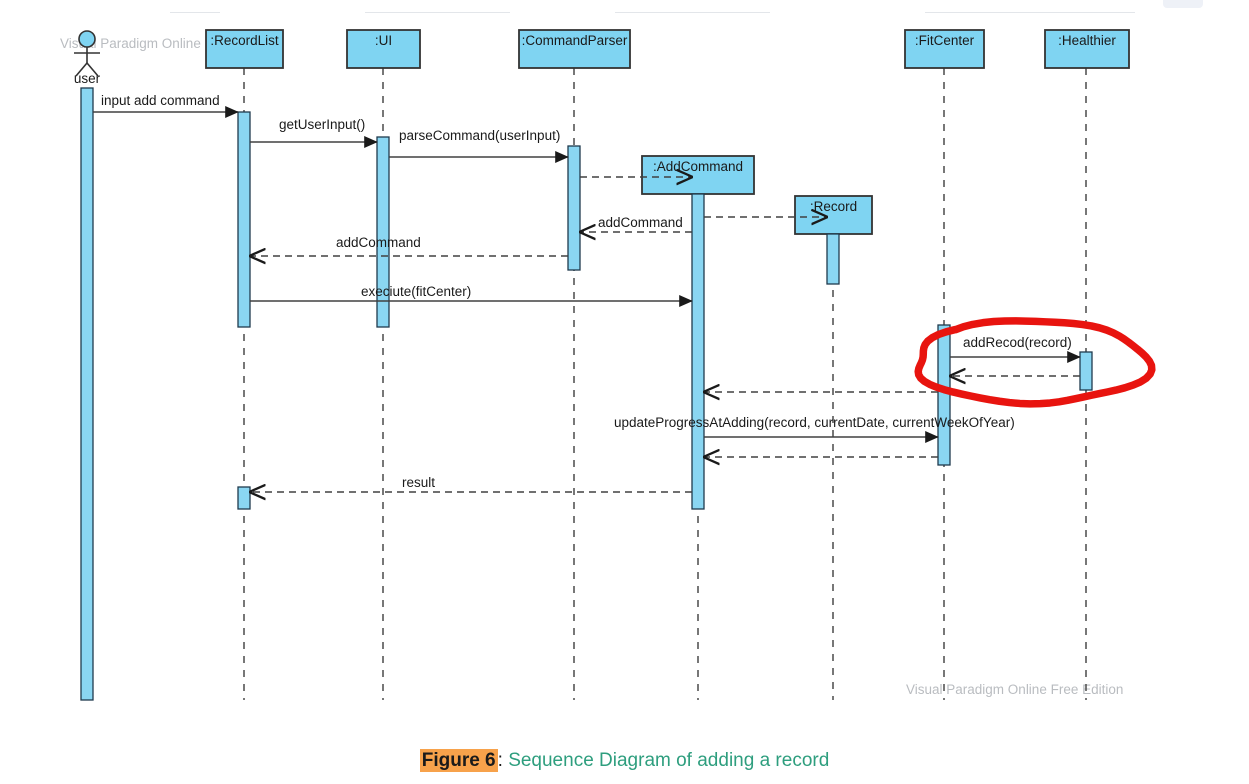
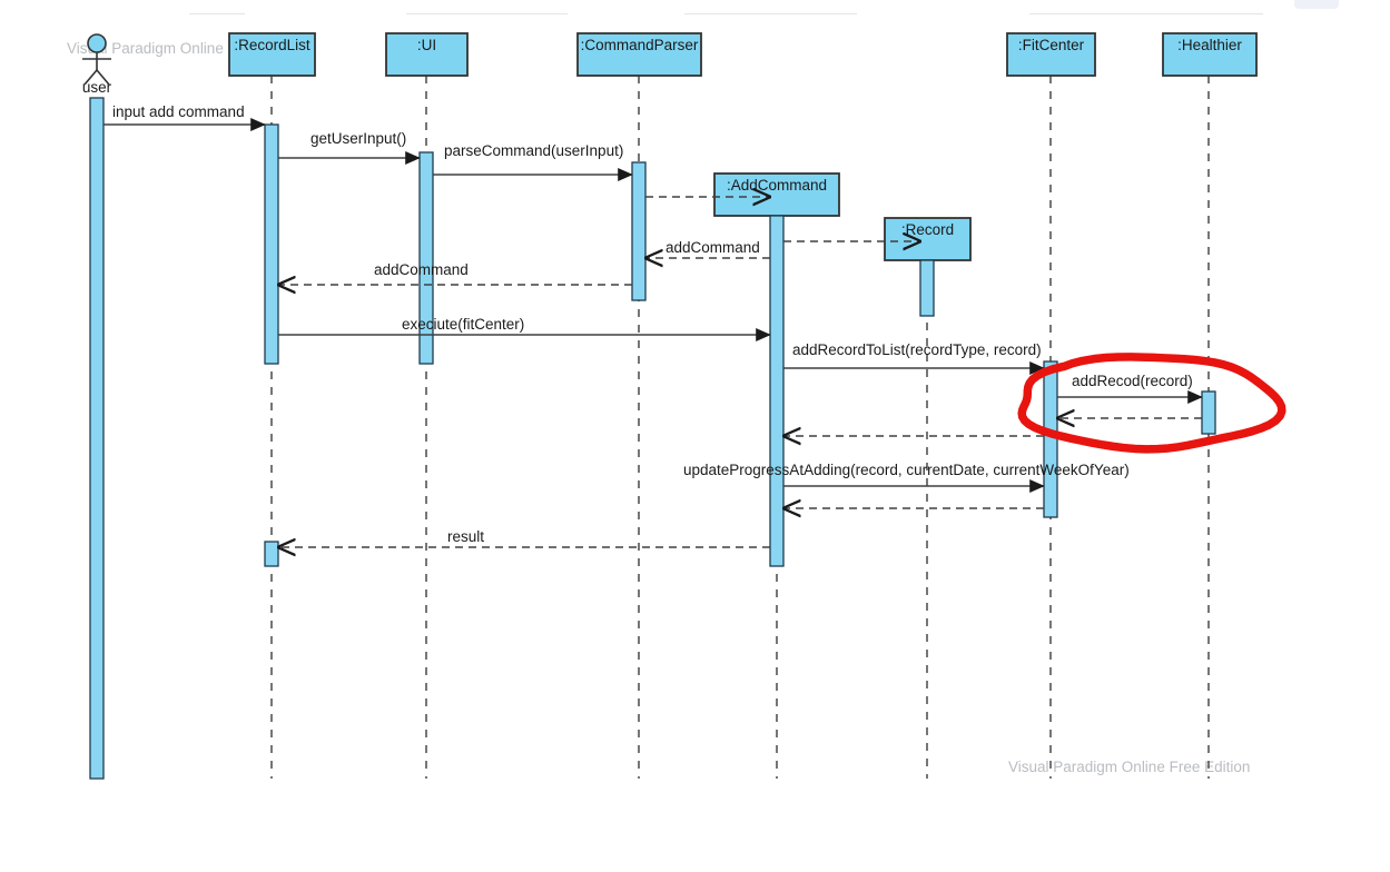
  Visual Paradigm Online Freedition
  user
  :RecordList
  :UI
  :CommandParser
  :AddCommand
  :Record
  :FitCenter
  :Healthier
  input add command
  getUserInput()
  parseCommand(userInput)
  addCommand
  addCommand
  execiute(fitCenter)
+ addRecordToList(recordType, record)
  addRecod(record)
  updateProgressAtAdding(record, currentDate, currentWeekOfYear)
  result
- Figure 6: Sequence Diagram of adding a record
